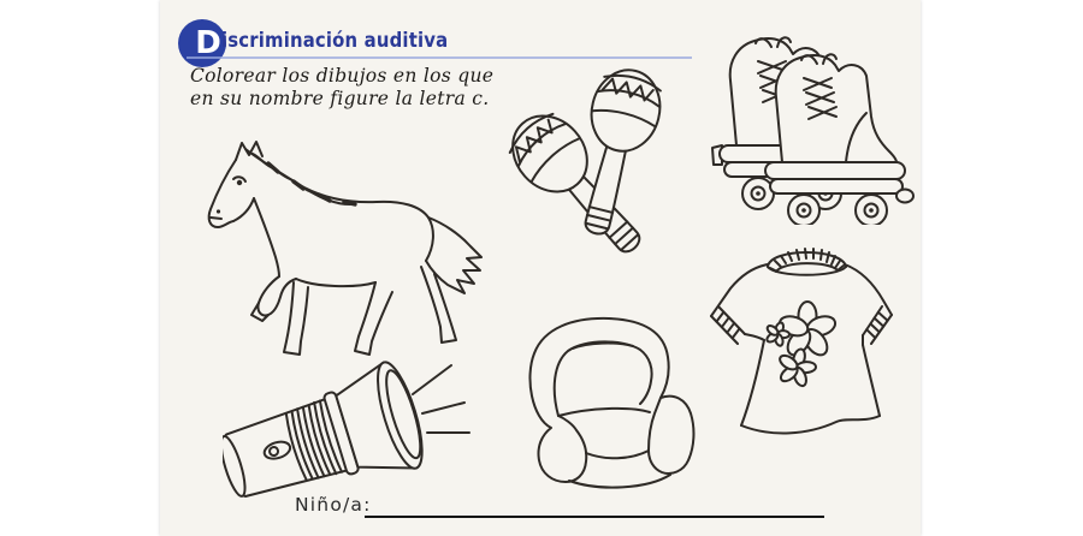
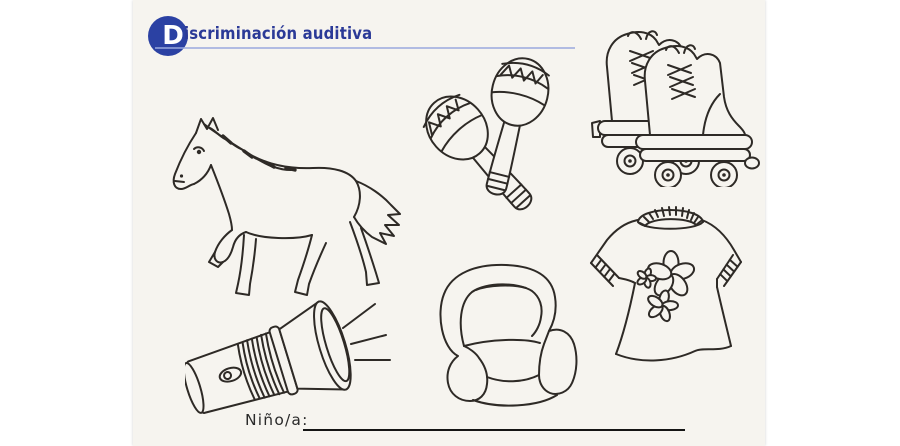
  D
  iscriminación auditiva
- Colorear los dibujos en los que
- en su nombre figure la letra c.
  Niño/a:
